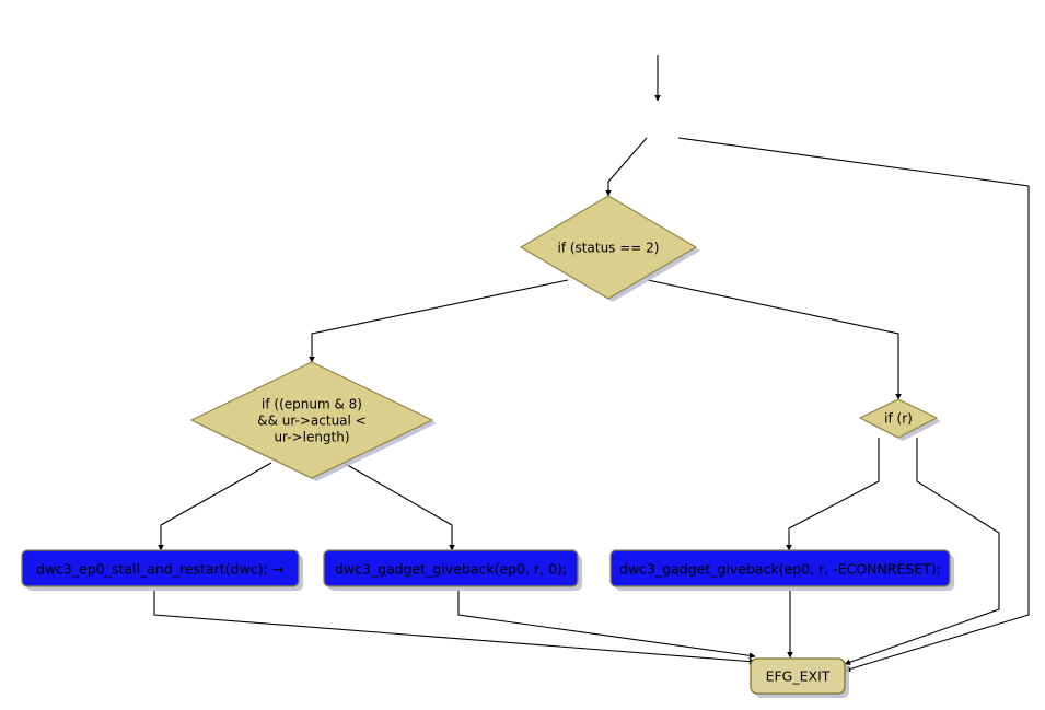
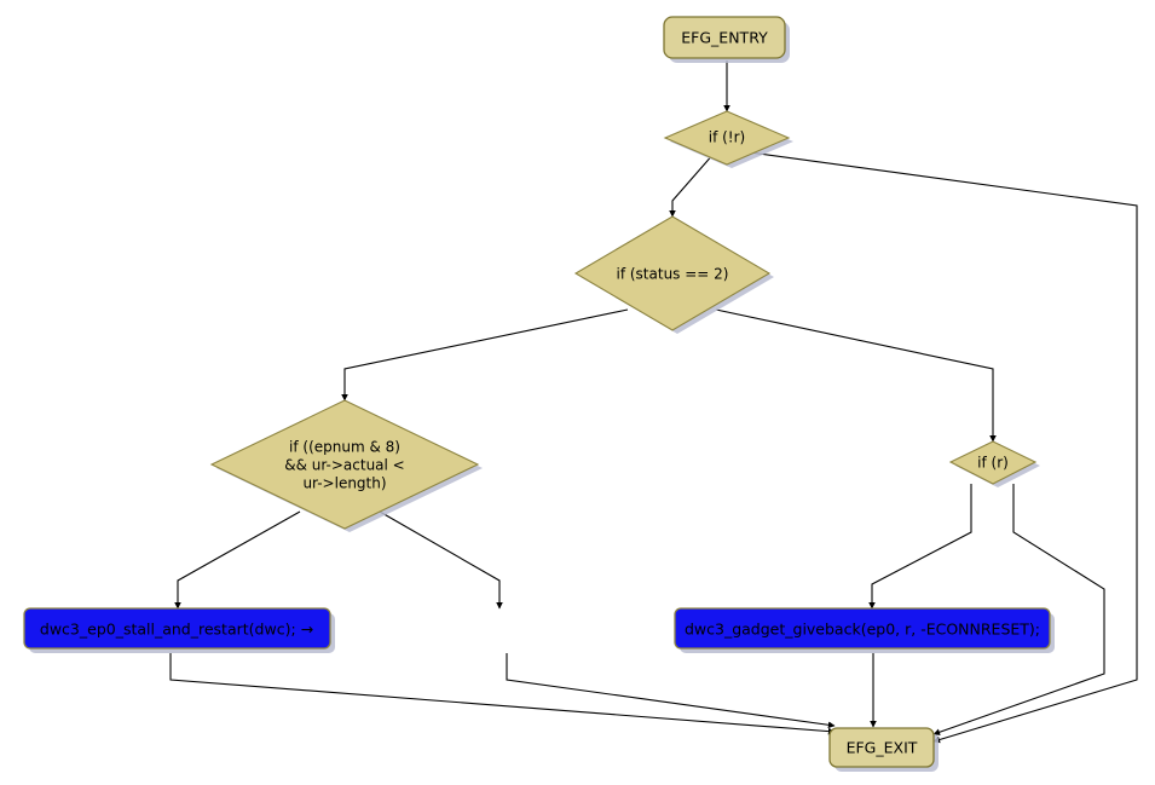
+ EFG_ENTRY
+ if (!r)
  if (status == 2)
  if ((epnum & 8)
  && ur->actual <
  ur->length)
  if (r)
  dwc3_ep0_stall_and_restart(dwc); →
- dwc3_gadget_giveback(ep0, r, 0);
  dwc3_gadget_giveback(ep0, r, -ECONNRESET);
  EFG_EXIT
